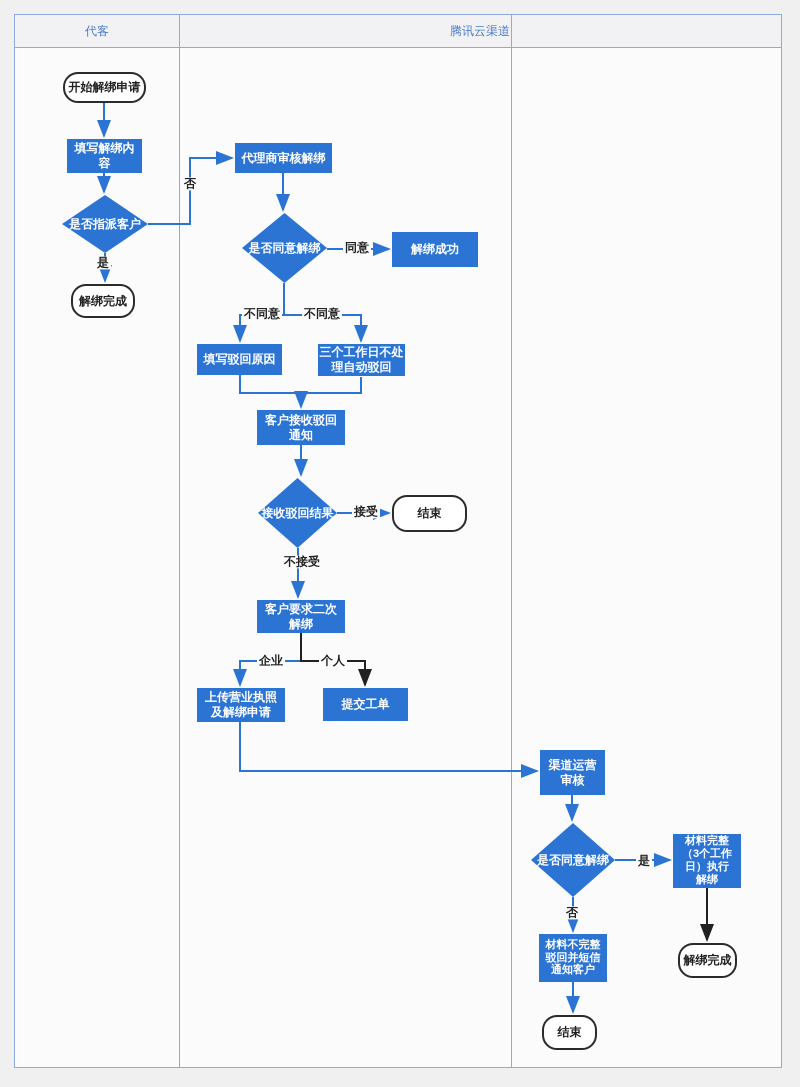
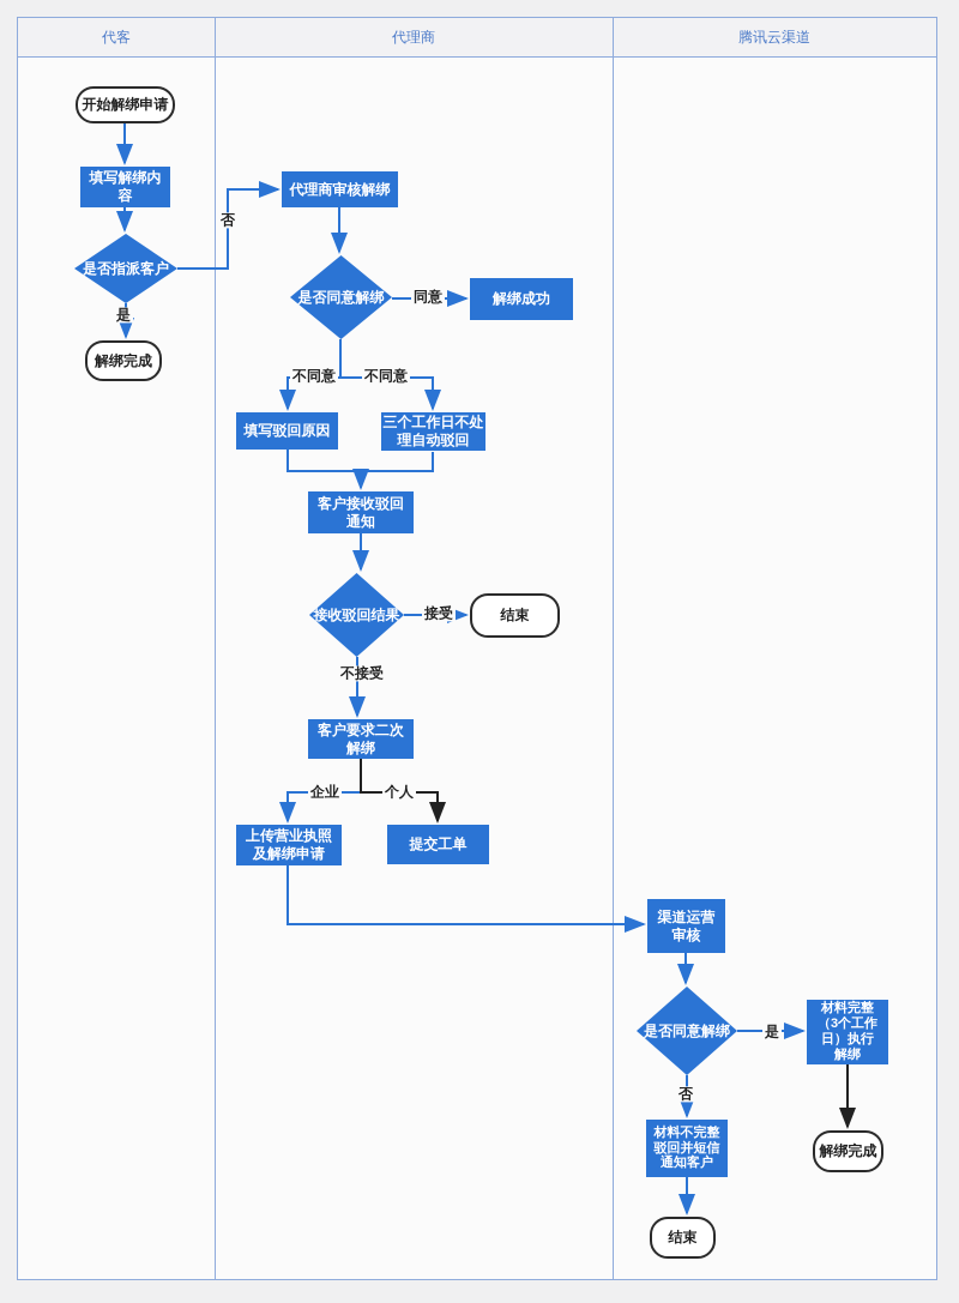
  代客
+ 代理商
  腾讯云渠道
  开始解绑申请
  填写解绑内
  容
  是否指派客户
  解绑完成
  代理商审核解绑
  是否同意解绑
  解绑成功
  填写驳回原因
  三个工作日不处
  理自动驳回
  客户接收驳回
  通知
  接收驳回结果
  结束
  客户要求二次
  解绑
  上传营业执照
  及解绑申请
  提交工单
  渠道运营
  审核
  是否同意解绑
  材料完整
  （3个工作
  日）执行
  解绑
  材料不完整
  驳回并短信
  通知客户
  解绑完成
  结束
  否
  是
  同意
  不同意
  不同意
  接受
  不接受
  企业
  个人
  是
  否
